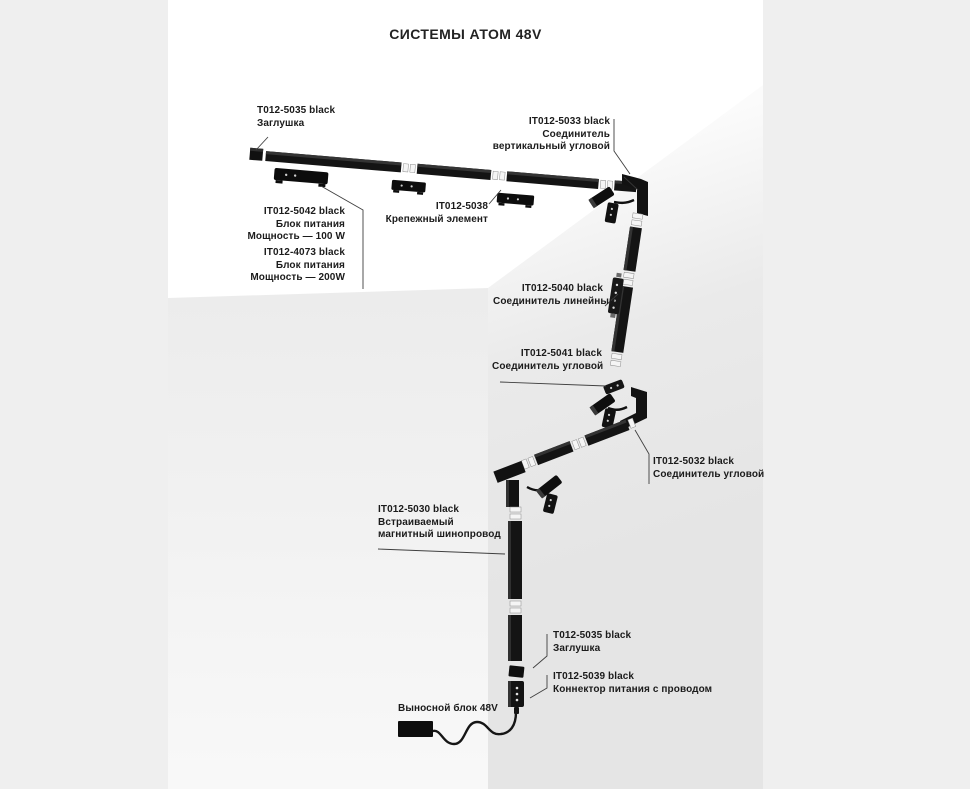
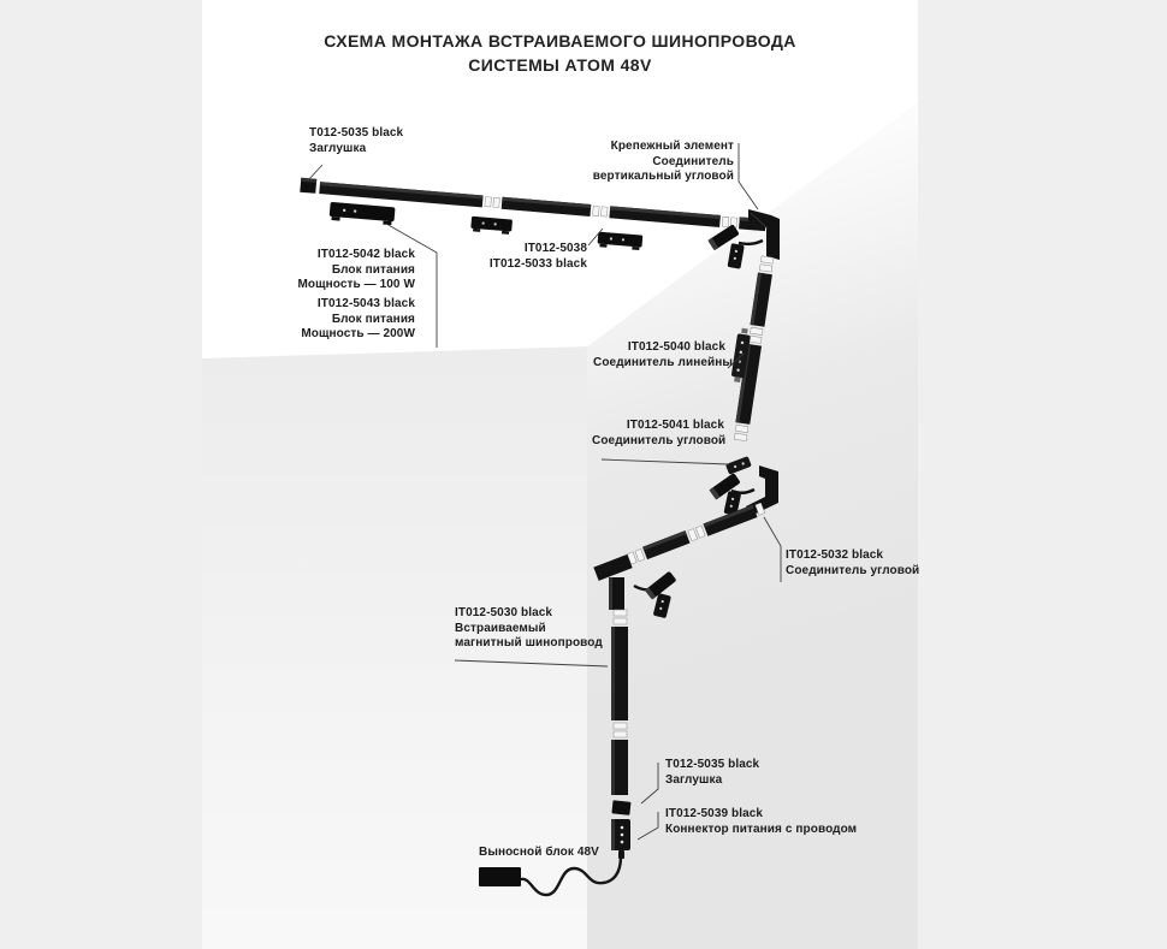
+ СХЕМА МОНТАЖА ВСТРАИВАЕМОГО ШИНОПРОВОДА
  СИСТЕМЫ АТОМ 48V
  T012-5035 black
  Заглушка
- IT012-5033 black
+ Крепежный элемент
  Соединитель
  вертикальный угловой
  IT012-5042 black
  Блок питания
  Мощность — 100 W
- IT012-4073 black
+ IT012-5043 black
  Блок питания
  Мощность — 200W
  IT012-5038
- Крепежный элемент
+ IT012-5033 black
  IT012-5040 black
  Соединитель линейный
  IT012-5041 black
  Соединитель угловой
  IT012-5032 black
  Соединитель угловой
  IT012-5030 black
  Встраиваемый
  магнитный шинопровод
  T012-5035 black
  Заглушка
  IT012-5039 black
  Коннектор питания с проводом
  Выносной блок 48V
